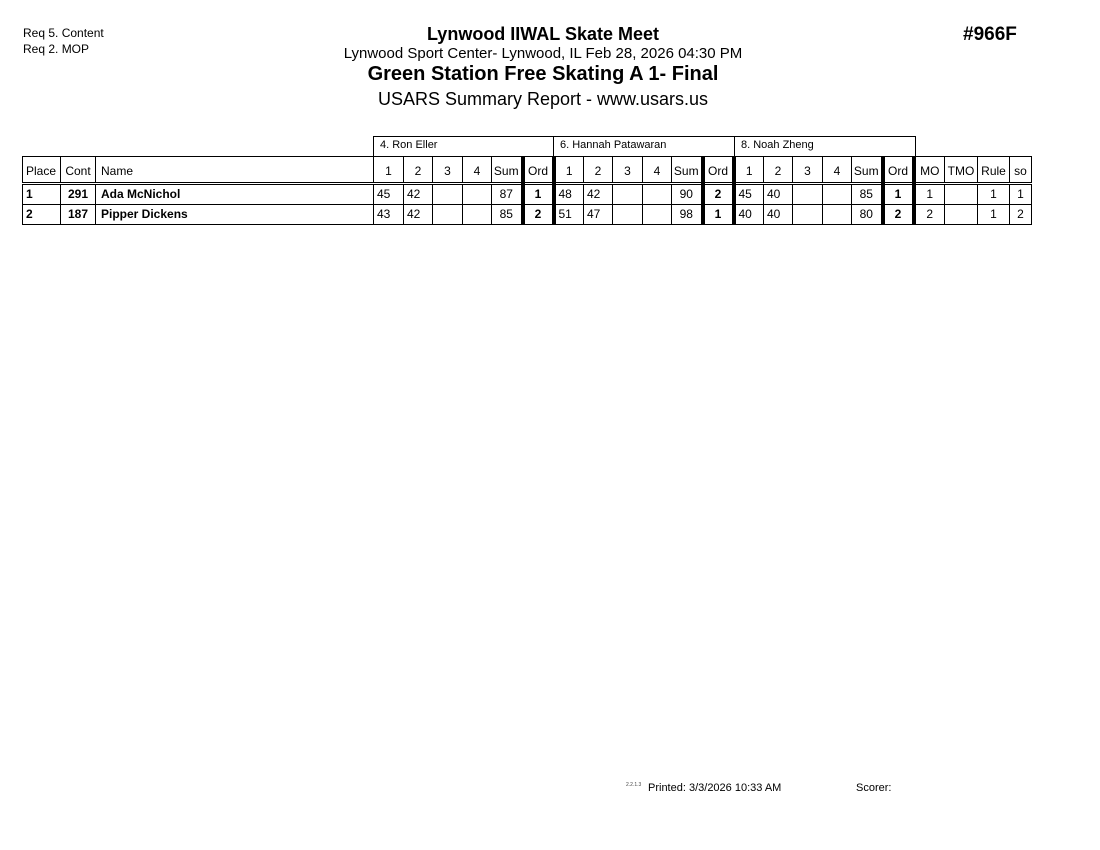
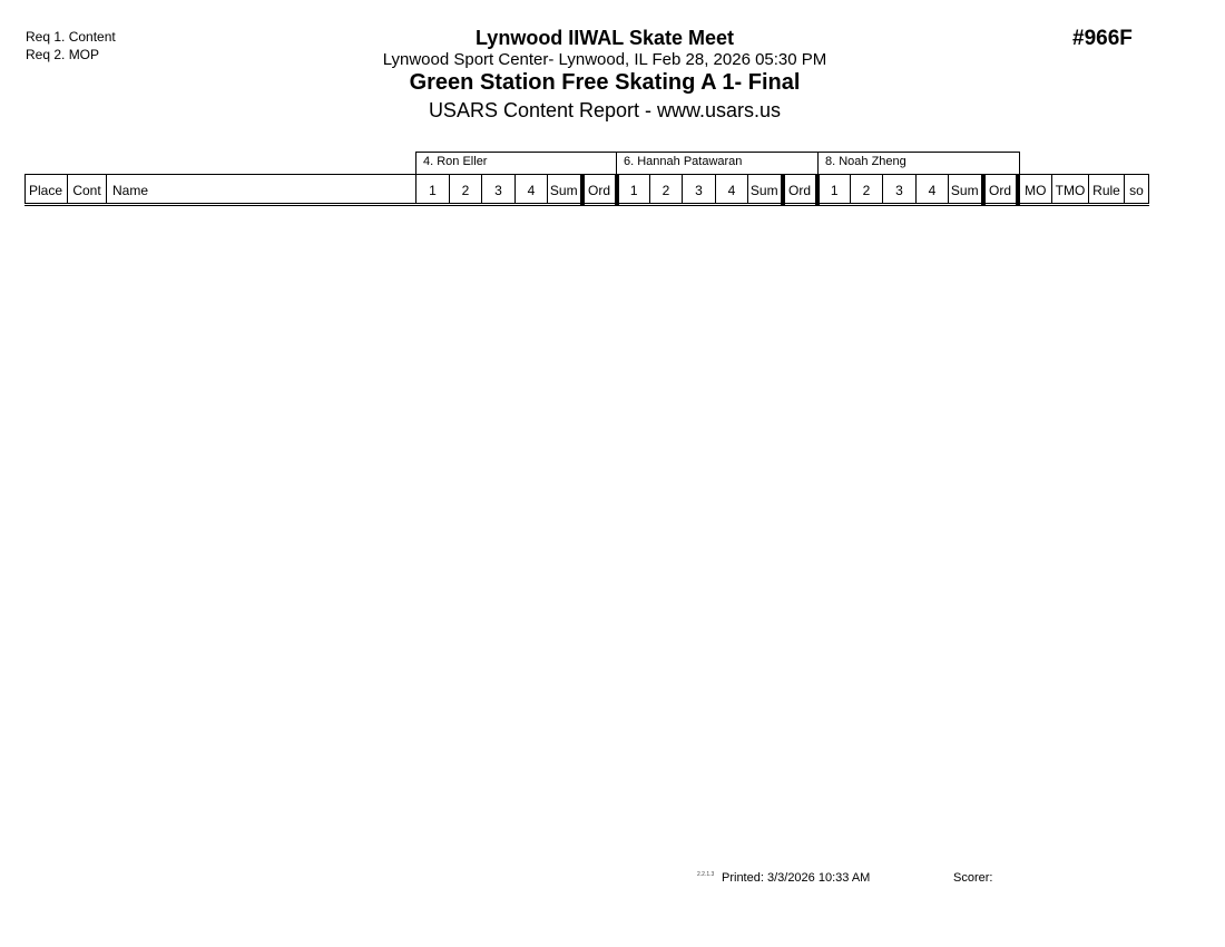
- Req 5. Content
+ Req 1. Content
  Req 2. MOP
  Lynwood IIWAL Skate Meet
- Lynwood Sport Center- Lynwood, IL Feb 28, 2026 04:30 PM
+ Lynwood Sport Center- Lynwood, IL Feb 28, 2026 05:30 PM
  Green Station Free Skating A 1- Final
- USARS Summary Report - www.usars.us
+ USARS Content Report - www.usars.us
  #966F
  4. Ron Eller
  6. Hannah Patawaran
  8. Noah Zheng
  Place	Cont	Name	1	2	3	4	Sum	Ord	1	2	3	4	Sum	Ord	1	2	3	4	Sum	Ord	MO	TMO	Rule	so
- 1	291	Ada McNichol	45	42			87	1	48	42			90	2	45	40			85	1	1		1	1
- 2	187	Pipper Dickens	43	42			85	2	51	47			98	1	40	40			80	2	2		1	2
  Printed: 3/3/2026 10:33 AM
  Scorer:
